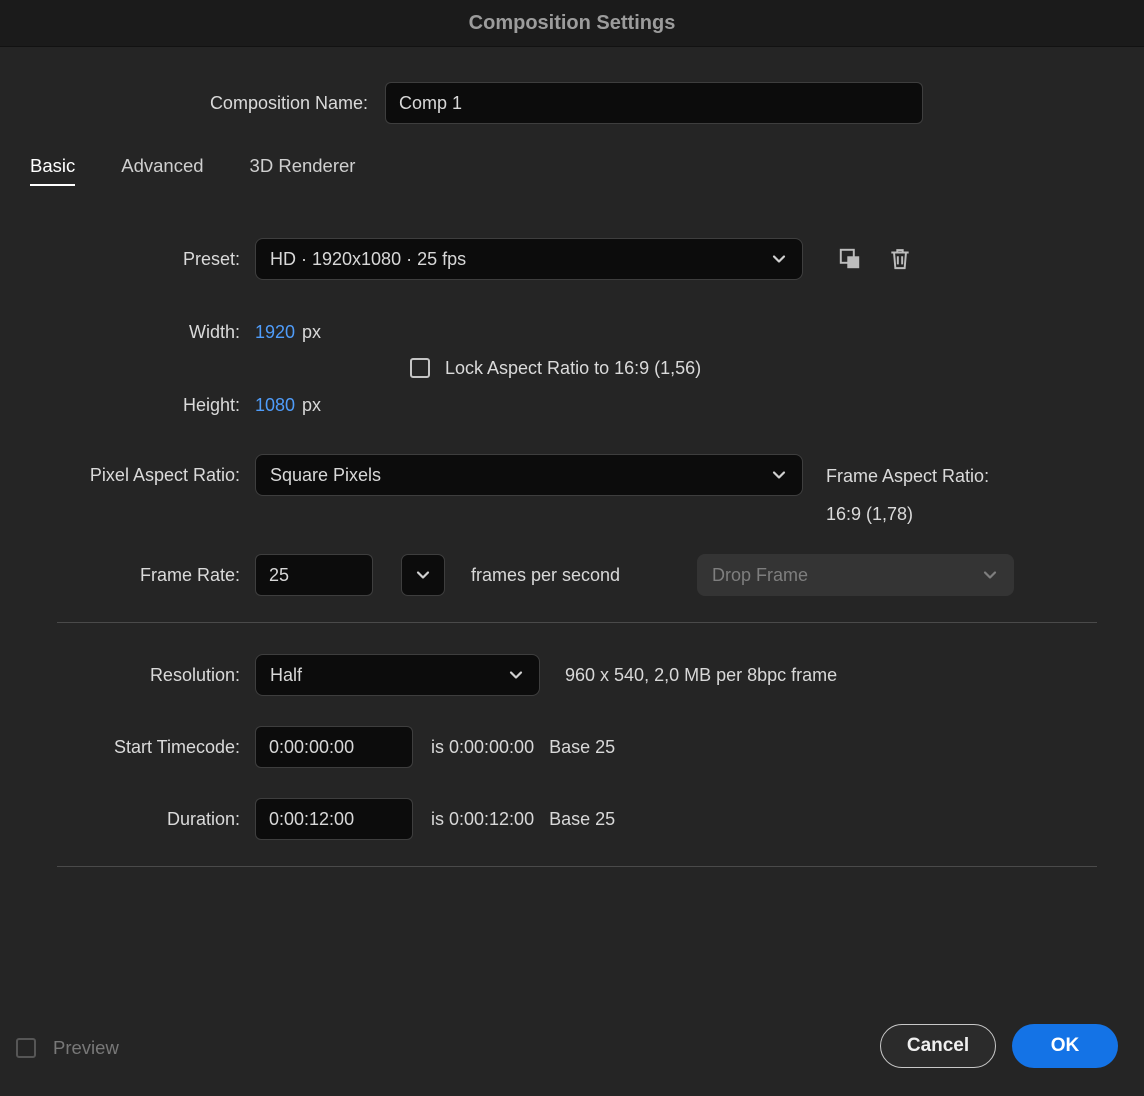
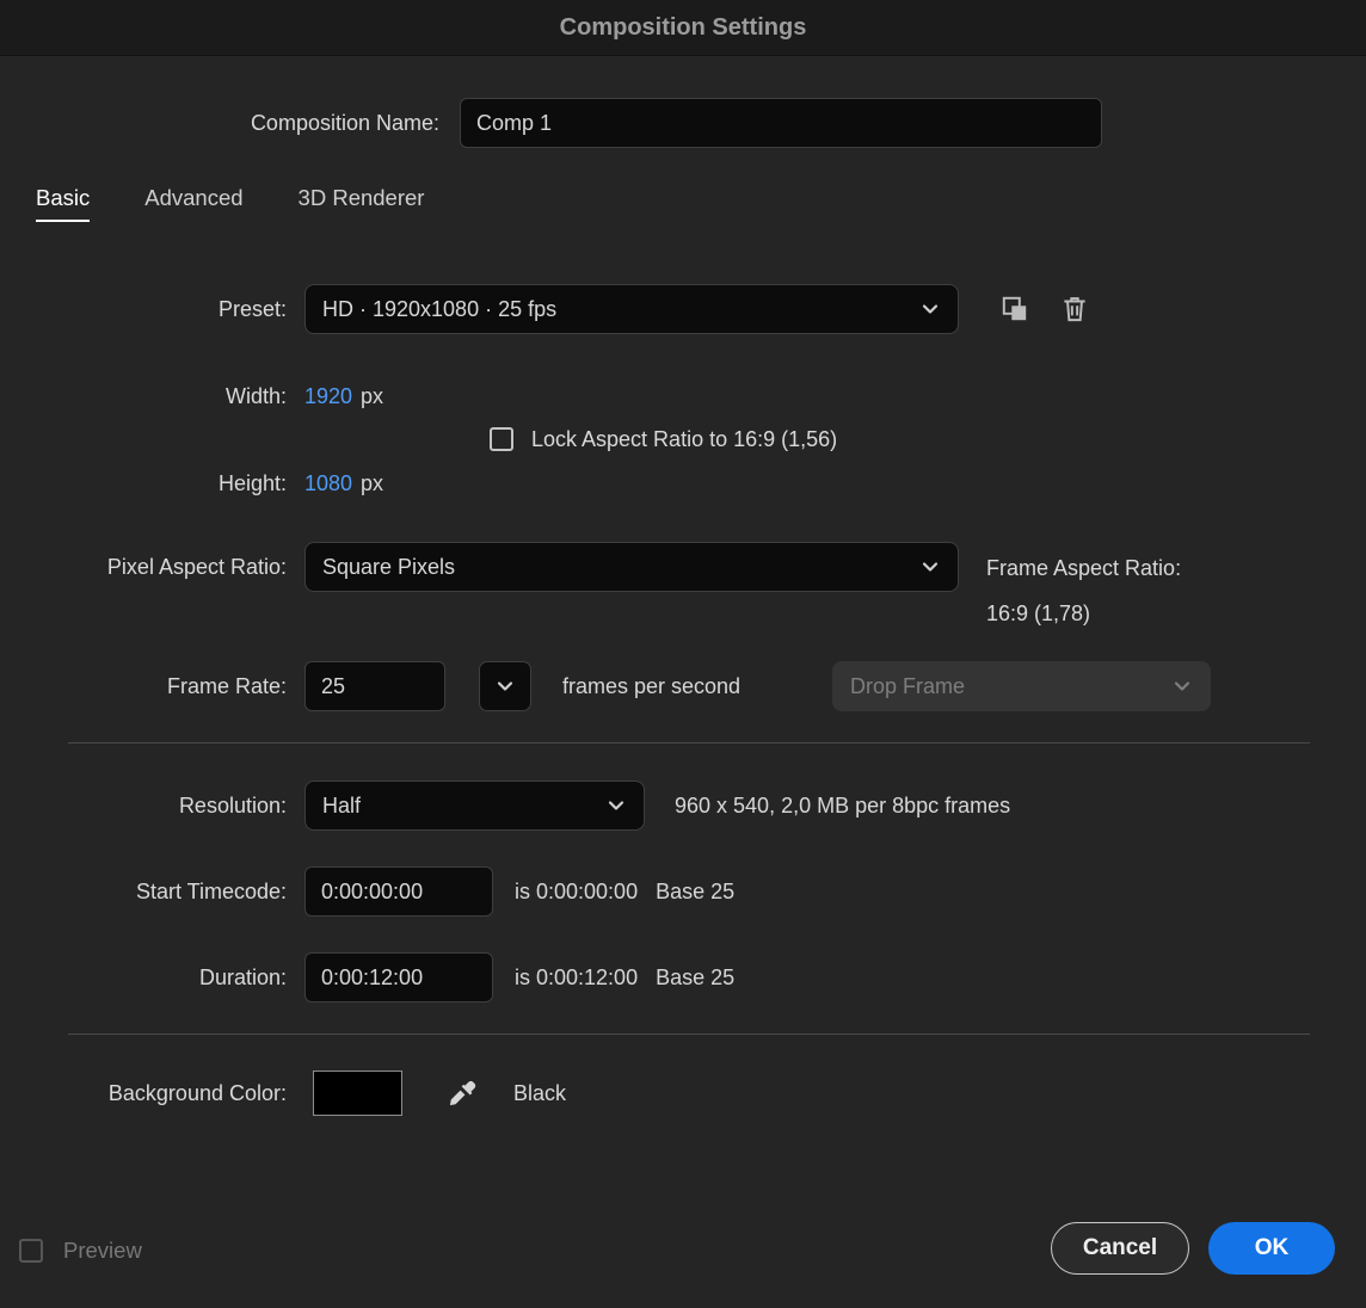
  Composition Settings
  Composition Name:
  Comp 1
  Basic
  Advanced
  3D Renderer
  Preset:
  HD · 1920x1080 · 25 fps
  Width:
  1920
  px
  Lock Aspect Ratio to 16:9 (1,56)
  Height:
  1080
  px
  Pixel Aspect Ratio:
  Square Pixels
  Frame Aspect Ratio:
  16:9 (1,78)
  Frame Rate:
  25
  frames per second
  Drop Frame
  Resolution:
  Half
- 960 x 540, 2,0 MB per 8bpc frame
+ 960 x 540, 2,0 MB per 8bpc frames
  Start Timecode:
  0:00:00:00
  is 0:00:00:00
  Base 25
  Duration:
  0:00:12:00
  is 0:00:12:00
  Base 25
+ Background Color:
+ Black
  Preview
  Cancel
  OK
